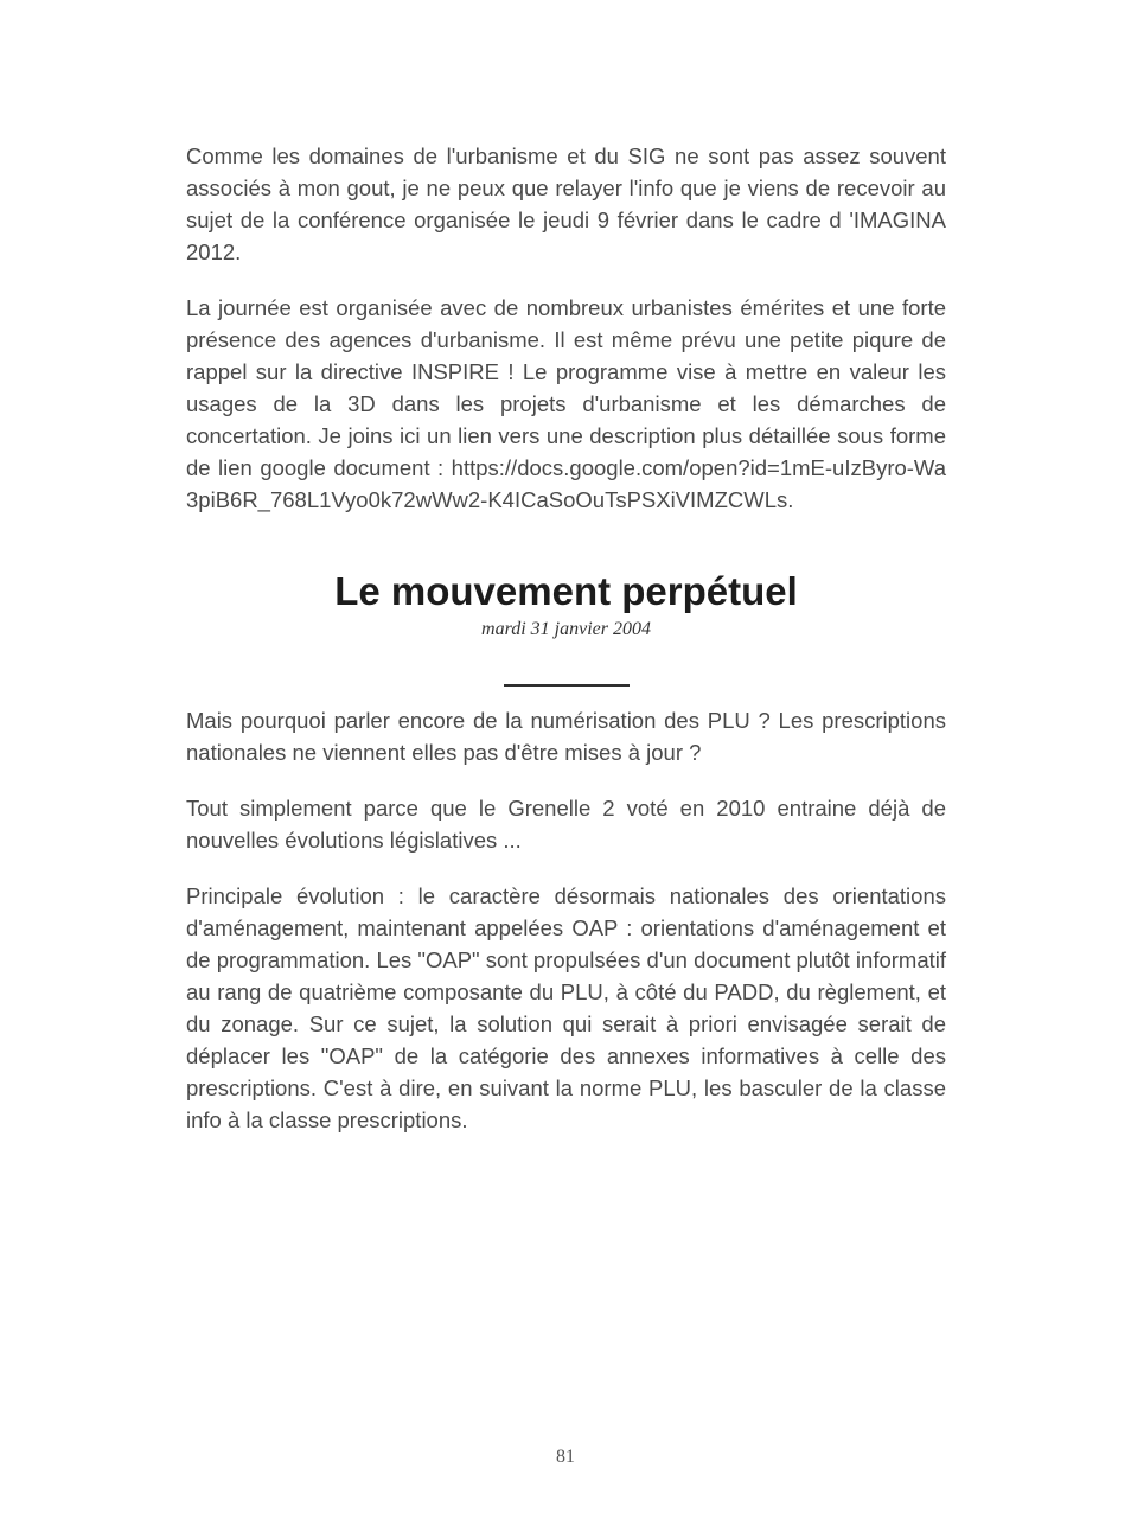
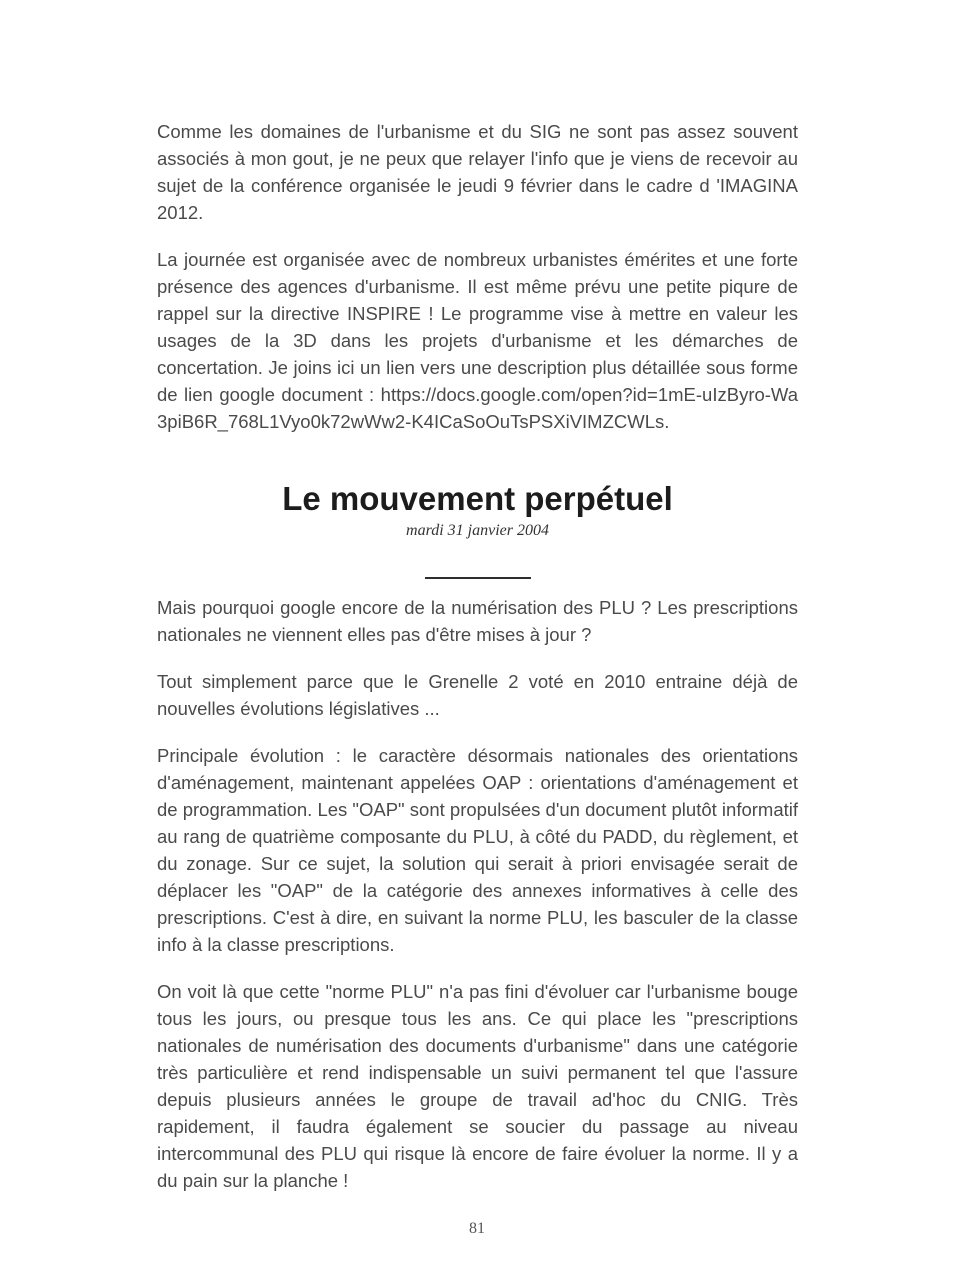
  Comme les domaines de l'urbanisme et du SIG ne sont pas assez souvent associés à mon gout, je ne peux que relayer l'info que je viens de recevoir au sujet de la conférence organisée le jeudi 9 février dans le cadre d 'IMAGINA 2012.
  La journée est organisée avec de nombreux urbanistes émérites et une forte présence des agences d'urbanisme. Il est même prévu une petite piqure de rappel sur la directive INSPIRE ! Le programme vise à mettre en valeur les usages de la 3D dans les projets d'urbanisme et les démarches de concertation. Je joins ici un lien vers une description plus détaillée sous forme de lien google document : https://docs.google.com/open?id=1mE-uIzByro-Wa3piB6R_768L1Vyo0k72wWw2-K4ICaSoOuTsPSXiVIMZCWLs.
  Le mouvement perpétuel
  mardi 31 janvier 2004
- Mais pourquoi parler encore de la numérisation des PLU ? Les prescriptions nationales ne viennent elles pas d'être mises à jour ?
+ Mais pourquoi google encore de la numérisation des PLU ? Les prescriptions nationales ne viennent elles pas d'être mises à jour ?
  Tout simplement parce que le Grenelle 2 voté en 2010 entraine déjà de nouvelles évolutions législatives ...
  Principale évolution : le caractère désormais nationales des orientations d'aménagement, maintenant appelées OAP : orientations d'aménagement et de programmation. Les "OAP" sont propulsées d'un document plutôt informatif au rang de quatrième composante du PLU, à côté du PADD, du règlement, et du zonage. Sur ce sujet, la solution qui serait à priori envisagée serait de déplacer les "OAP" de la catégorie des annexes informatives à celle des prescriptions. C'est à dire, en suivant la norme PLU, les basculer de la classe info à la classe prescriptions.
+ On voit là que cette "norme PLU" n'a pas fini d'évoluer car l'urbanisme bouge tous les jours, ou presque tous les ans. Ce qui place les "prescriptions nationales de numérisation des documents d'urbanisme" dans une catégorie très particulière et rend indispensable un suivi permanent tel que l'assure depuis plusieurs années le groupe de travail ad'hoc du CNIG. Très rapidement, il faudra également se soucier du passage au niveau intercommunal des PLU qui risque là encore de faire évoluer la norme. Il y a du pain sur la planche !
  81
